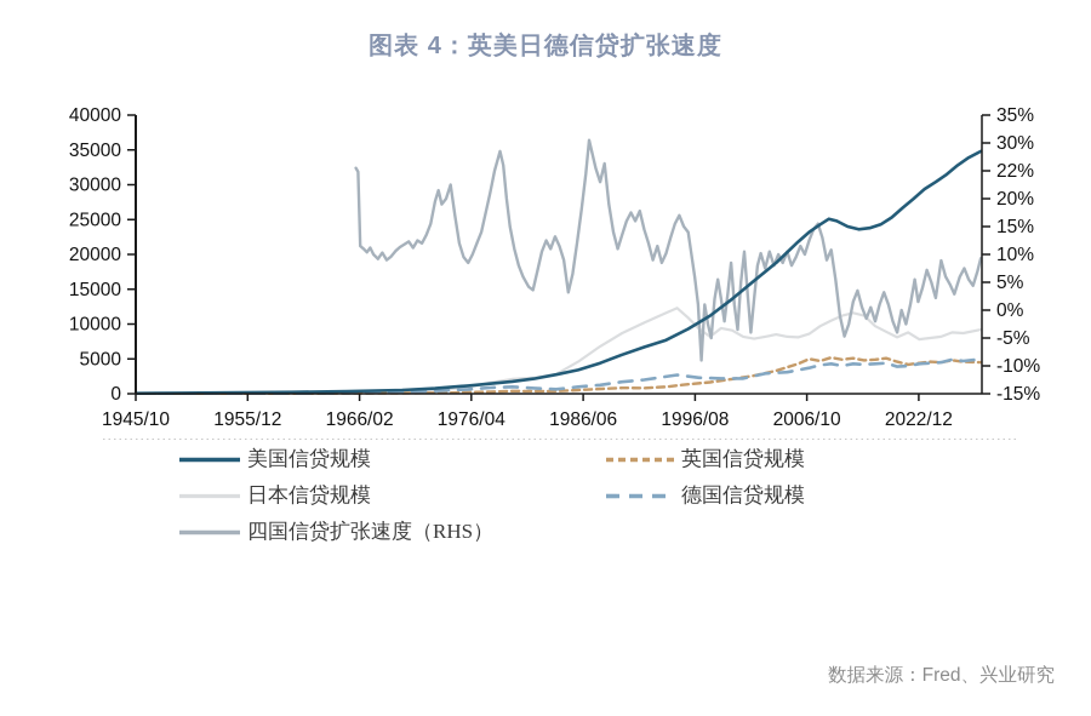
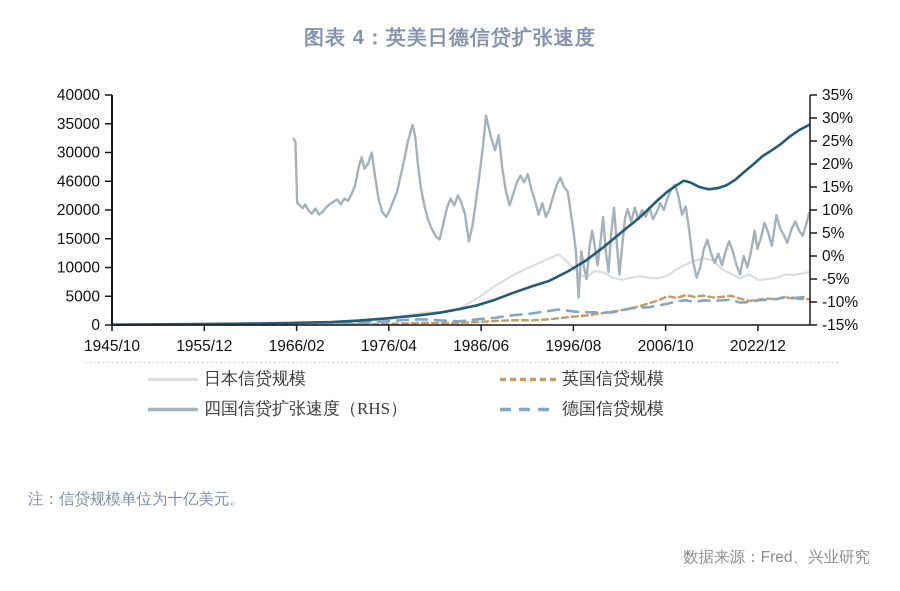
  图表 4：英美日德信贷扩张速度
  40000
  35000
  30000
- 25000
+ 46000
  20000
  15000
  10000
  5000
  0
  35%
  30%
- 22%
+ 25%
  20%
  15%
  10%
  5%
  0%
  -5%
  -10%
  -15%
  1945/10
  1955/12
  1966/02
  1976/04
  1986/06
  1996/08
  2006/10
  2022/12
- 美国信贷规模
  日本信贷规模
  四国信贷扩张速度（RHS）
  英国信贷规模
  德国信贷规模
+ 注：信贷规模单位为十亿美元。
  数据来源：Fred、兴业研究
